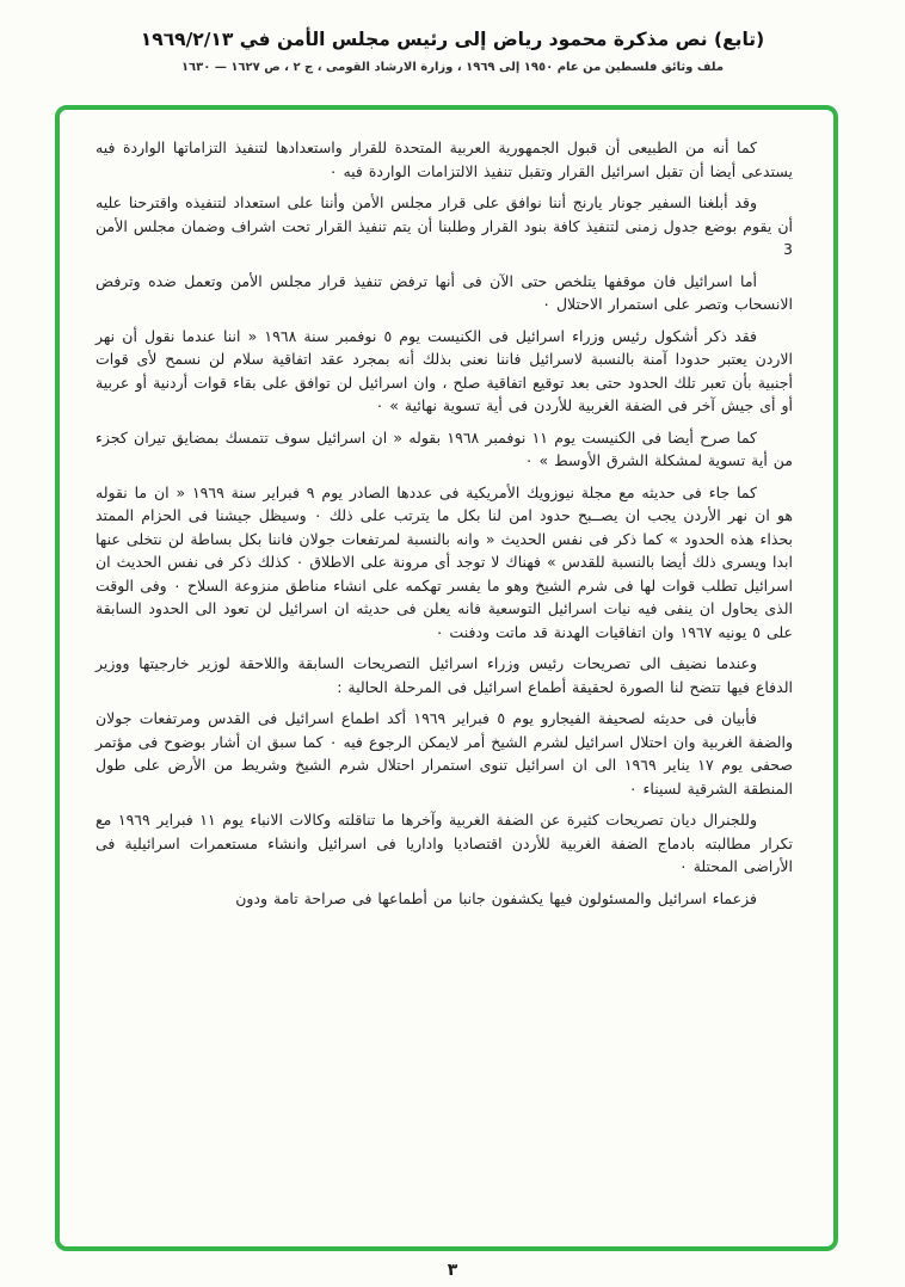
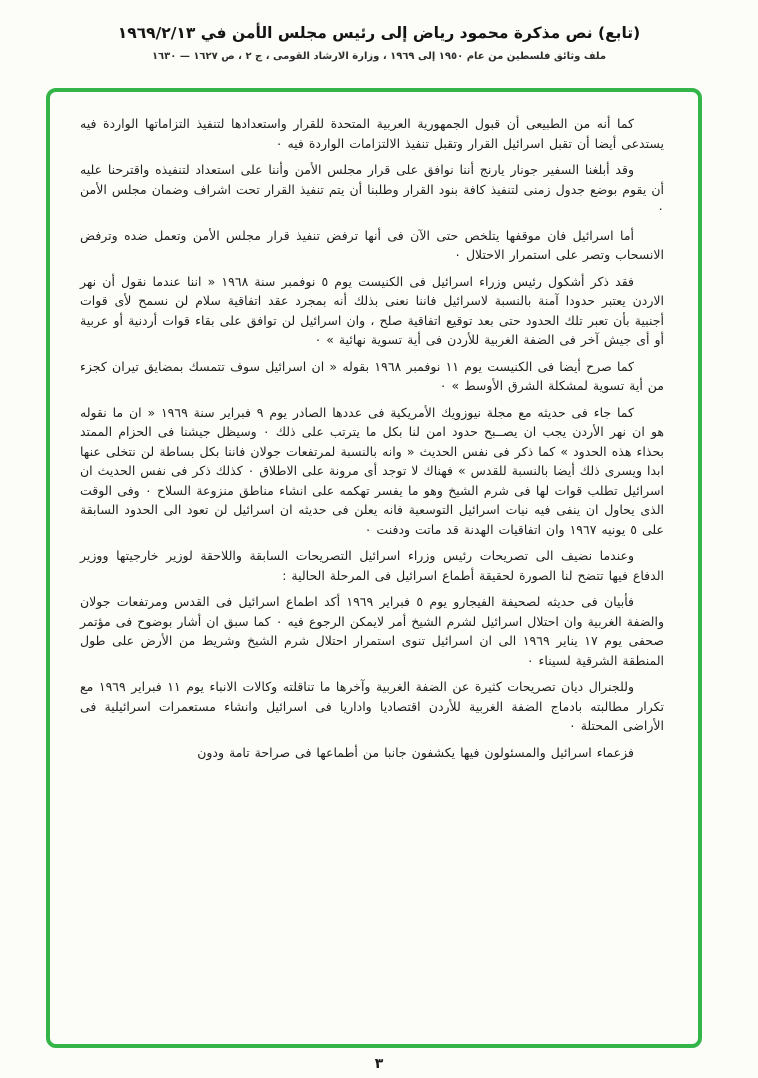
  (تابع) نص مذكرة محمود رياض إلى رئيس مجلس الأمن في ١٩٦٩/٢/١٣
  ملف وثائق فلسطين من عام ١٩٥٠ إلى ١٩٦٩ ، وزارة الارشاد القومى ، ج ٢ ، ص ١٦٢٧ — ١٦٣٠
  كما أنه من الطبيعى أن قبول الجمهورية العربية المتحدة للقرار واستعدادها لتنفيذ التزاماتها الواردة فيه يستدعى أيضا أن تقبل اسرائيل القرار وتقبل تنفيذ الالتزامات الواردة فيه ٠
- وقد أبلغنا السفير جونار يارنج أننا نوافق على قرار مجلس الأمن وأننا على استعداد لتنفيذه واقترحنا عليه أن يقوم بوضع جدول زمنى لتنفيذ كافة بنود القرار وطلبنا أن يتم تنفيذ القرار تحت اشراف وضمان مجلس الأمن 3
+ وقد أبلغنا السفير جونار يارنج أننا نوافق على قرار مجلس الأمن وأننا على استعداد لتنفيذه واقترحنا عليه أن يقوم بوضع جدول زمنى لتنفيذ كافة بنود القرار وطلبنا أن يتم تنفيذ القرار تحت اشراف وضمان مجلس الأمن ٠
  أما اسرائيل فان موقفها يتلخص حتى الآن فى أنها ترفض تنفيذ قرار مجلس الأمن وتعمل ضده وترفض الانسحاب وتصر على استمرار الاحتلال ٠
  فقد ذكر أشكول رئيس وزراء اسرائيل فى الكنيست يوم ٥ نوفمبر سنة ١٩٦٨ « اننا عندما نقول أن نهر الاردن يعتبر حدودا آمنة بالنسبة لاسرائيل فاننا نعنى بذلك أنه بمجرد عقد اتفاقية سلام لن نسمح لأى قوات أجنبية بأن تعبر تلك الحدود حتى بعد توقيع اتفاقية صلح ، وان اسرائيل لن توافق على بقاء قوات أردنية أو عربية أو أى جيش آخر فى الضفة الغربية للأردن فى أية تسوية نهائية » ٠
  كما صرح أيضا فى الكنيست يوم ١١ نوفمبر ١٩٦٨ بقوله « ان اسرائيل سوف تتمسك بمضايق تيران كجزء من أية تسوية لمشكلة الشرق الأوسط » ٠
  كما جاء فى حديثه مع مجلة نيوزويك الأمريكية فى عددها الصادر يوم ٩ فبراير سنة ١٩٦٩ « ان ما نقوله هو ان نهر الأردن يجب ان يصــبح حدود امن لنا بكل ما يترتب على ذلك ٠ وسيظل جيشنا فى الحزام الممتد بحذاء هذه الحدود » كما ذكر فى نفس الحديث « وانه بالنسبة لمرتفعات جولان فاننا بكل بساطة لن نتخلى عنها ابدا ويسرى ذلك أيضا بالنسبة للقدس » فهناك لا توجد أى مرونة على الاطلاق ٠ كذلك ذكر فى نفس الحديث ان اسرائيل تطلب قوات لها فى شرم الشيخ وهو ما يفسر تهكمه على انشاء مناطق منزوعة السلاح ٠ وفى الوقت الذى يحاول ان ينفى فيه نيات اسرائيل التوسعية فانه يعلن فى حديثه ان اسرائيل لن تعود الى الحدود السابقة على ٥ يونيه ١٩٦٧ وان اتفاقيات الهدنة قد ماتت ودفنت ٠
  وعندما نضيف الى تصريحات رئيس وزراء اسرائيل التصريحات السابقة واللاحقة لوزير خارجيتها ووزير الدفاع فيها تتضح لنا الصورة لحقيقة أطماع اسرائيل فى المرحلة الحالية :
  فأبيان فى حديثه لصحيفة الفيجارو يوم ٥ فبراير ١٩٦٩ أكد اطماع اسرائيل فى القدس ومرتفعات جولان والضفة الغربية وان احتلال اسرائيل لشرم الشيخ أمر لايمكن الرجوع فيه ٠ كما سبق ان أشار بوضوح فى مؤتمر صحفى يوم ١٧ يناير ١٩٦٩ الى ان اسرائيل تنوى استمرار احتلال شرم الشيخ وشريط من الأرض على طول المنطقة الشرقية لسيناء ٠
  وللجنرال ديان تصريحات كثيرة عن الضفة الغربية وآخرها ما تناقلته وكالات الانباء يوم ١١ فبراير ١٩٦٩ مع تكرار مطالبته بادماج الضفة الغربية للأردن اقتصاديا واداريا فى اسرائيل وانشاء مستعمرات اسرائيلية فى الأراضى المحتلة ٠
  فزعماء اسرائيل والمسئولون فيها يكشفون جانبا من أطماعها فى صراحة تامة ودون
  ٣
